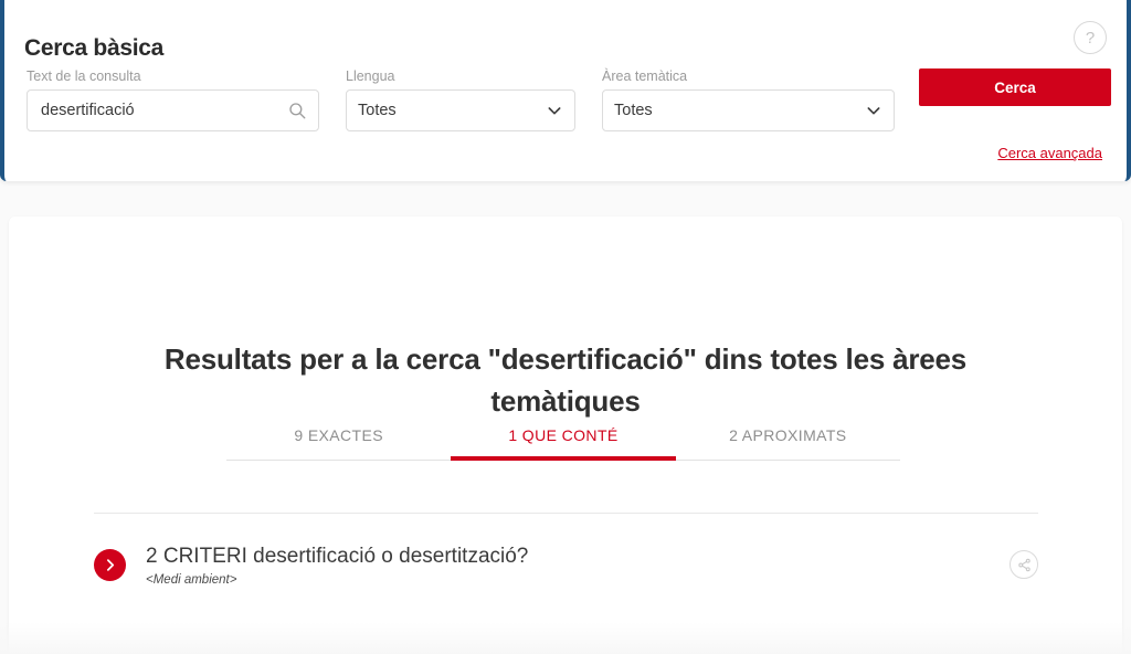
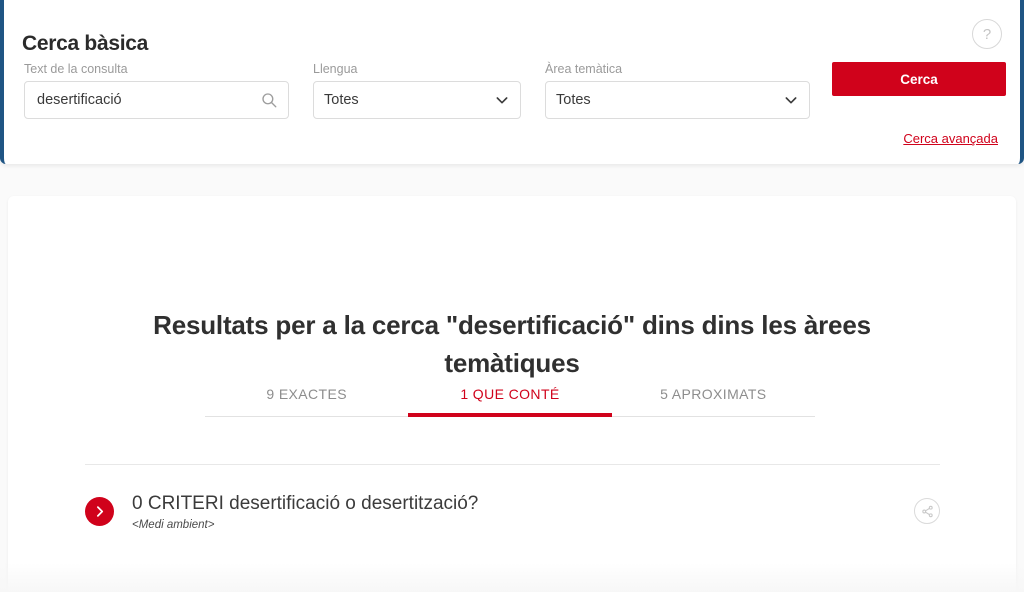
  Cerca bàsica
  ?
  Text de la consulta
  desertificació
  Llengua
  Totes
  Àrea temàtica
  Totes
  Cerca
  Cerca avançada
- Resultats per a la cerca "desertificació" dins totes les àrees temàtiques
+ Resultats per a la cerca "desertificació" dins dins les àrees temàtiques
  9 EXACTES
  1 QUE CONTÉ
- 2 APROXIMATS
+ 5 APROXIMATS
- 2 CRITERI desertificació o desertització?
+ 0 CRITERI desertificació o desertització?
  <Medi ambient>
